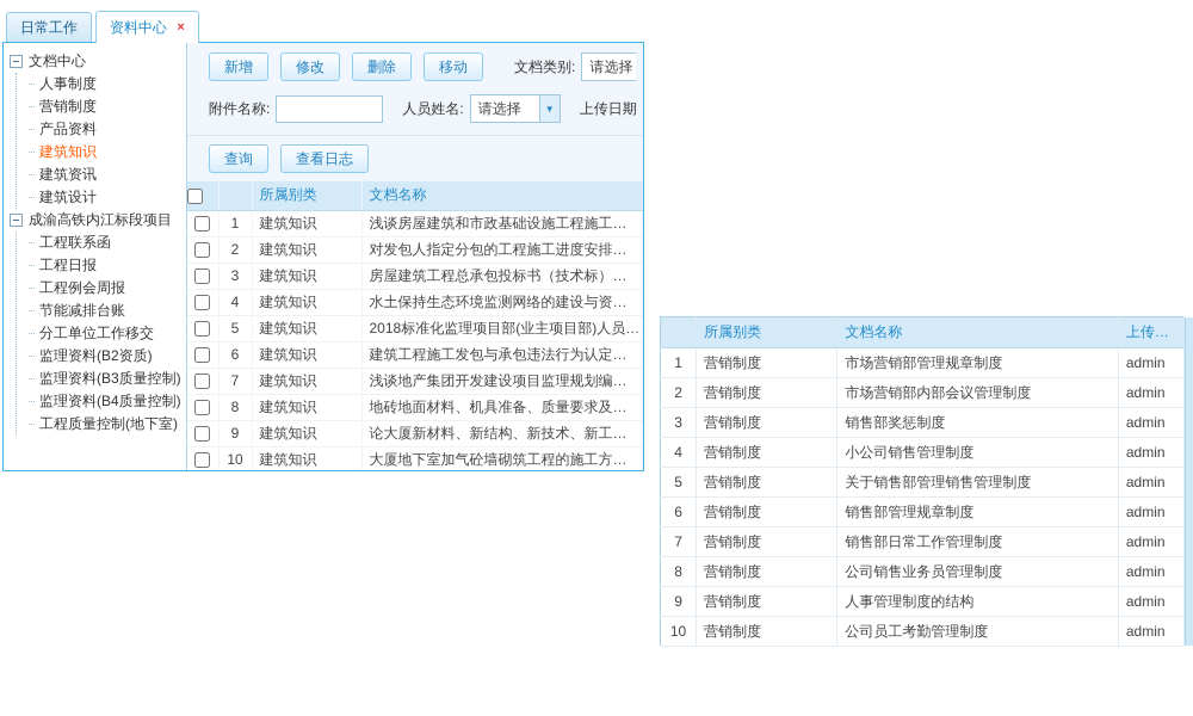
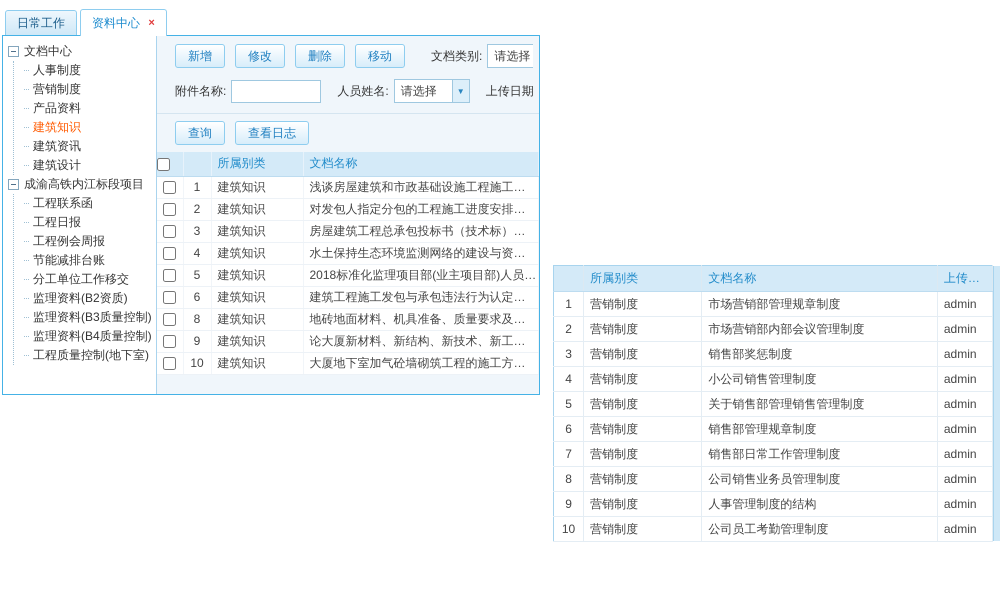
  日常工作
  资料中心 ×
  文档中心
  人事制度
  营销制度
  产品资料
  建筑知识
  建筑资讯
  建筑设计
  成渝高铁内江标段项目
  工程联系函
  工程日报
  工程例会周报
  节能减排台账
  分工单位工作移交
  监理资料(B2资质)
  监理资料(B3质量控制)
  监理资料(B4质量控制)
  工程质量控制(地下室)
  新增
  修改
  删除
  移动
  文档类别:
  请选择
  附件名称:
  人员姓名:
  请选择
  ▼
  上传日期
  查询
  查看日志
  		所属别类	文档名称
  	1	建筑知识	浅谈房屋建筑和市政基础设施工程施工…
  	2	建筑知识	对发包人指定分包的工程施工进度安排…
  	3	建筑知识	房屋建筑工程总承包投标书（技术标）…
  	4	建筑知识	水土保持生态环境监测网络的建设与资…
  	5	建筑知识	2018标准化监理项目部(业主项目部)人员…
  	6	建筑知识	建筑工程施工发包与承包违法行为认定…
- 	7	建筑知识	浅谈地产集团开发建设项目监理规划编…
  	8	建筑知识	地砖地面材料、机具准备、质量要求及…
  	9	建筑知识	论大厦新材料、新结构、新技术、新工…
  	10	建筑知识	大厦地下室加气砼墙砌筑工程的施工方…
  	所属别类	文档名称	上传…
  1	营销制度	市场营销部管理规章制度	admin
  2	营销制度	市场营销部内部会议管理制度	admin
  3	营销制度	销售部奖惩制度	admin
  4	营销制度	小公司销售管理制度	admin
  5	营销制度	关于销售部管理销售管理制度	admin
  6	营销制度	销售部管理规章制度	admin
  7	营销制度	销售部日常工作管理制度	admin
  8	营销制度	公司销售业务员管理制度	admin
  9	营销制度	人事管理制度的结构	admin
  10	营销制度	公司员工考勤管理制度	admin
